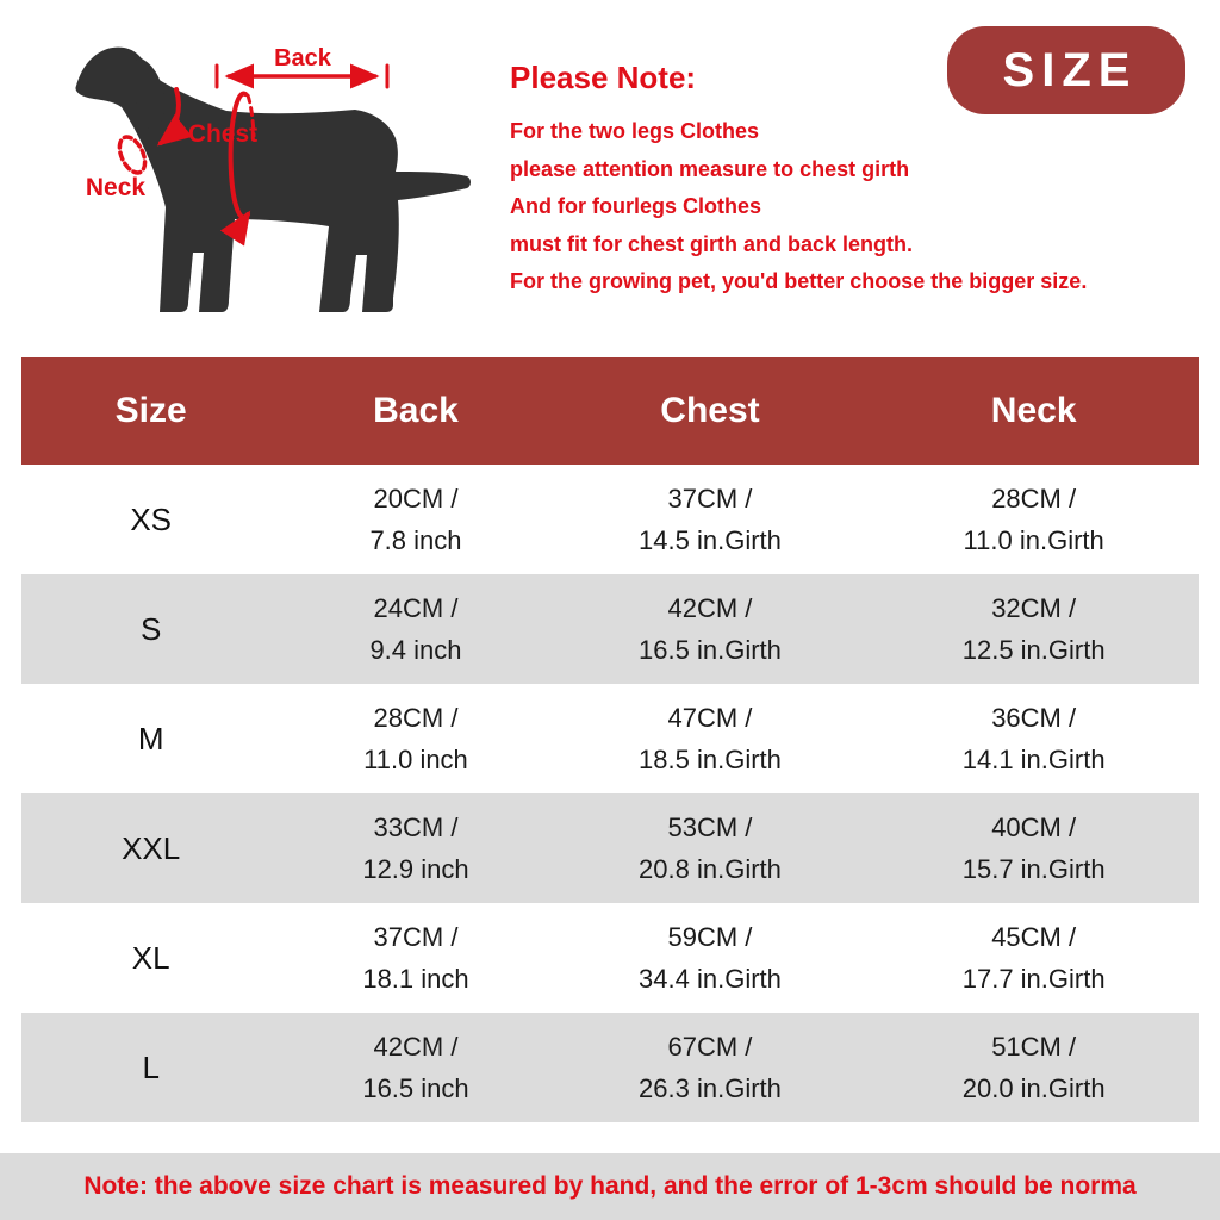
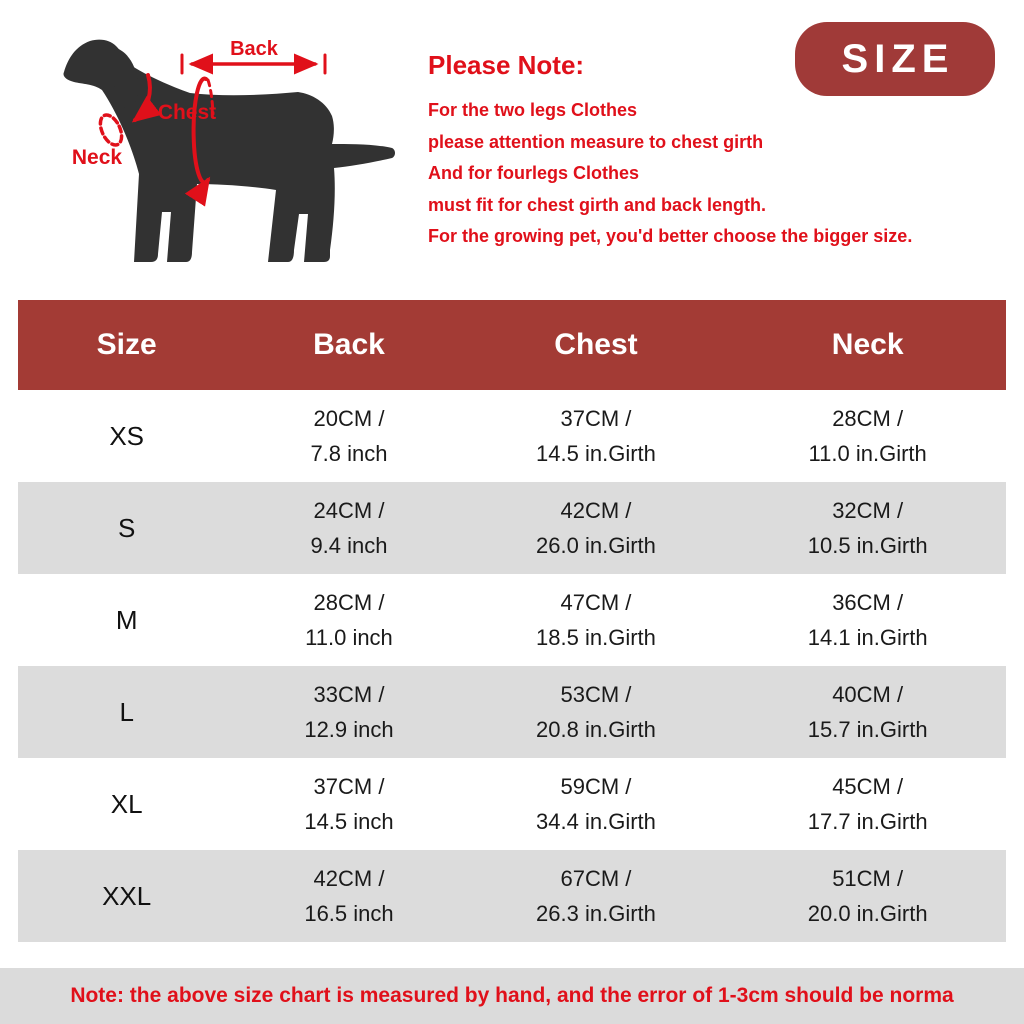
  Back
  Chest
  Neck
  Please Note:
  For the two legs Clothes
  please attention measure to chest girth
  And for fourlegs Clothes
  must fit for chest girth and back length.
  For the growing pet, you'd better choose the bigger size.
  SIZE
  Size
  Back
  Chest
  Neck
  XS
  20CM /
  7.8 inch
  37CM /
  14.5 in.Girth
  28CM /
  11.0 in.Girth
  S
  24CM /
  9.4 inch
  42CM /
- 16.5 in.Girth
+ 26.0 in.Girth
  32CM /
- 12.5 in.Girth
+ 10.5 in.Girth
  M
  28CM /
  11.0 inch
  47CM /
  18.5 in.Girth
  36CM /
  14.1 in.Girth
- XXL
+ L
  33CM /
  12.9 inch
  53CM /
  20.8 in.Girth
  40CM /
  15.7 in.Girth
  XL
  37CM /
- 18.1 inch
+ 14.5 inch
  59CM /
  34.4 in.Girth
  45CM /
  17.7 in.Girth
- L
+ XXL
  42CM /
  16.5 inch
  67CM /
  26.3 in.Girth
  51CM /
  20.0 in.Girth
  Note: the above size chart is measured by hand, and the error of 1-3cm should be norma
